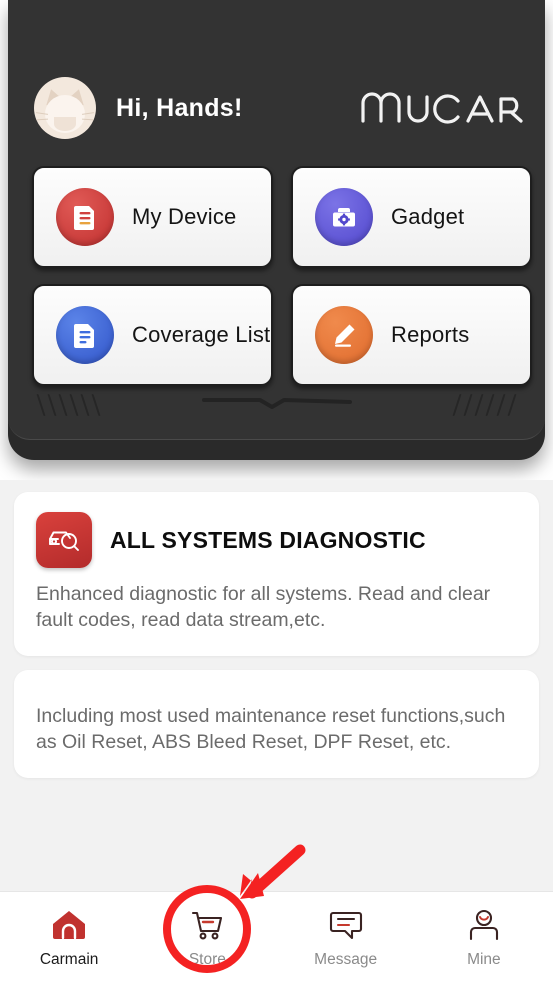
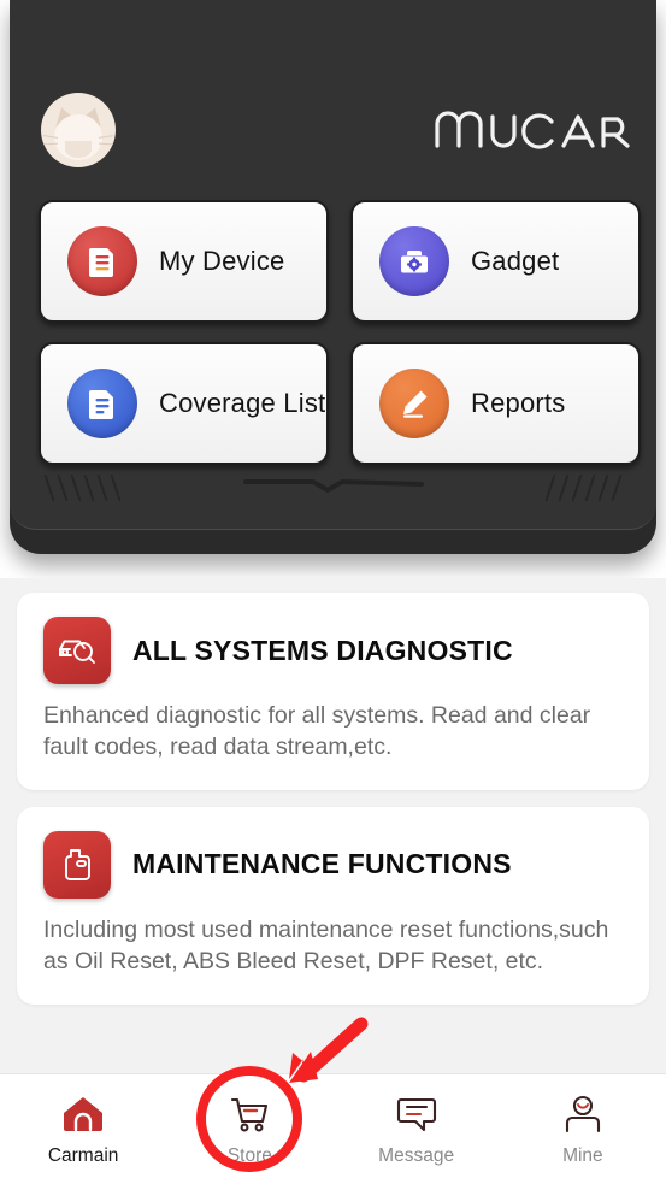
- Hi, Hands!
  My Device
  Gadget
  Coverage List
  Reports
  ALL SYSTEMS DIAGNOSTIC
  Enhanced diagnostic for all systems. Read and clear fault codes, read data stream,etc.
+ MAINTENANCE FUNCTIONS
  Including most used maintenance reset functions,such as Oil Reset, ABS Bleed Reset, DPF Reset, etc.
  Carmain
  Store
  Message
  Mine
